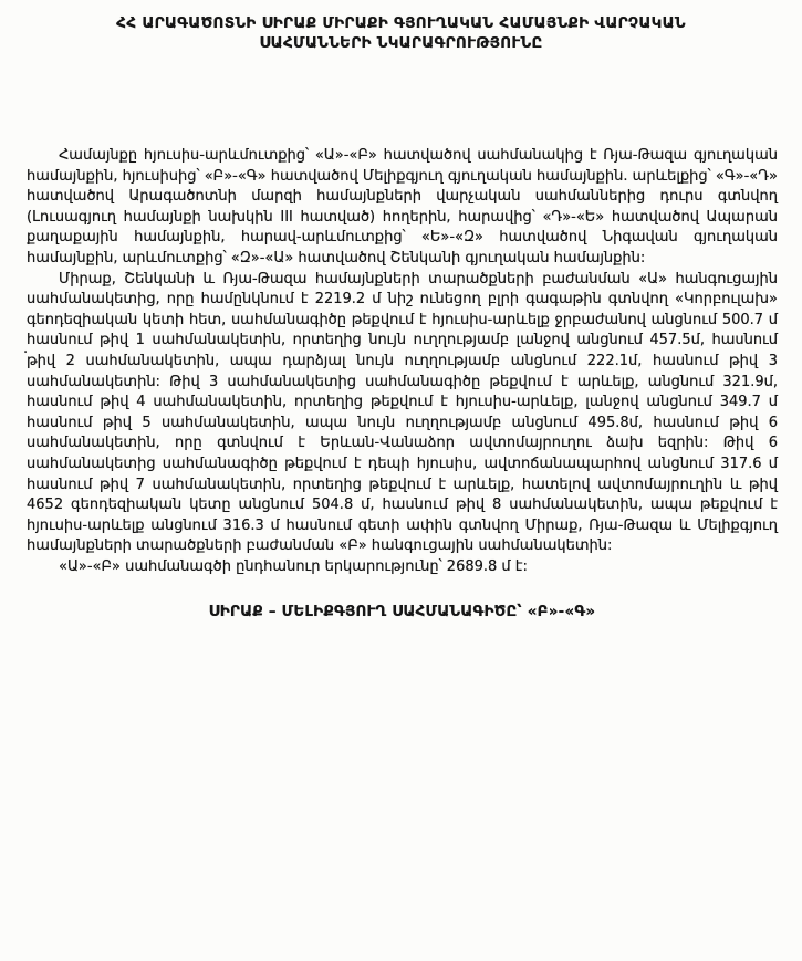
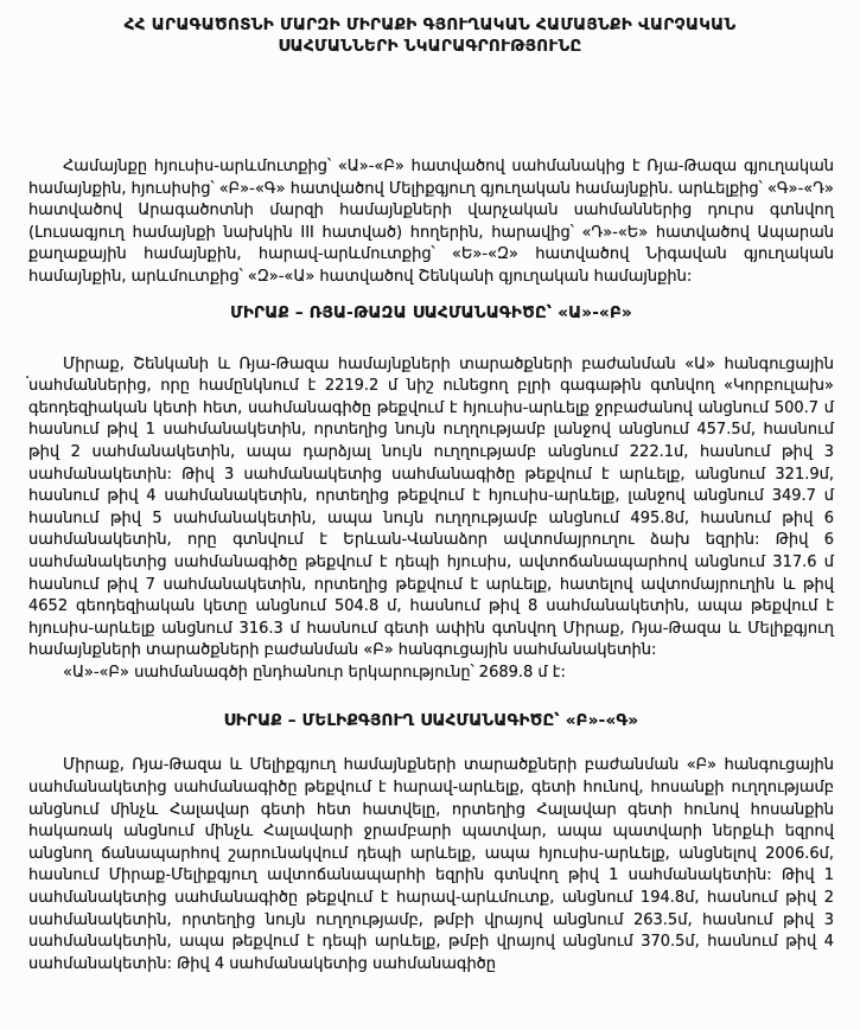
- ՀՀ ԱՐԱԳԱԾՈՏՆԻ ՍԻՐԱՔ ՄԻՐԱՔԻ ԳՅՈՒՂԱԿԱՆ ՀԱՄԱՅՆՔԻ ՎԱՐՉԱԿԱՆ
+ ՀՀ ԱՐԱԳԱԾՈՏՆԻ ՄԱՐԶԻ ՄԻՐԱՔԻ ԳՅՈՒՂԱԿԱՆ ՀԱՄԱՅՆՔԻ ՎԱՐՉԱԿԱՆ
  ՍԱՀՄԱՆՆԵՐԻ ՆԿԱՐԱԳՐՈՒԹՅՈՒՆԸ
  .
  Համայնքը հյուսիս-արևմուտքից՝ «Ա»-«Բ» հատվածով սահմանակից է Ռյա-Թազա գյուղական համայնքին, հյուսիսից՝ «Բ»-«Գ» հատվածով Մելիքգյուղ գյուղական համայնքին. արևելքից՝ «Գ»-«Դ» հատվածով Արագածոտնի մարզի համայնքների վարչական սահմաններից դուրս գտնվող (Լուսագյուղ համայնքի նախկին III հատված) հողերին, հարավից՝ «Դ»-«Ե» հատվածով Ապարան քաղաքային համայնքին, հարավ-արևմուտքից՝ «Ե»-«Զ» հատվածով Նիգավան գյուղական համայնքին, արևմուտքից՝ «Զ»-«Ա» հատվածով Շենկանի գյուղական համայնքին:
+ ՄԻՐԱՔ – ՌՅԱ-ԹԱԶԱ ՍԱՀՄԱՆԱԳԻԾԸ՝ «Ա»-«Բ»
- Միրաք, Շենկանի և Ռյա-Թազա համայնքների տարածքների բաժանման «Ա» հանգուցային սահմանակետից, որը համընկնում է 2219.2 մ նիշ ունեցող բլրի գագաթին գտնվող «Կորբուլախ» գեոդեզիական կետի հետ, սահմանագիծը թեքվում է հյուսիս-արևելք ջրբաժանով անցնում 500.7 մ հասնում թիվ 1 սահմանակետին, որտեղից նույն ուղղությամբ լանջով անցնում 457.5մ, հասնում թիվ 2 սահմանակետին, ապա դարձյալ նույն ուղղությամբ անցնում 222.1մ, հասնում թիվ 3 սահմանակետին: Թիվ 3 սահմանակետից սահմանագիծը թեքվում է արևելք, անցնում 321.9մ, հասնում թիվ 4 սահմանակետին, որտեղից թեքվում է հյուսիս-արևելք, լանջով անցնում 349.7 մ հասնում թիվ 5 սահմանակետին, ապա նույն ուղղությամբ անցնում 495.8մ, հասնում թիվ 6 սահմանակետին, որը գտնվում է Երևան-Վանաձոր ավտոմայրուղու ձախ եզրին: Թիվ 6 սահմանակետից սահմանագիծը թեքվում է դեպի հյուսիս, ավտոճանապարհով անցնում 317.6 մ հասնում թիվ 7 սահմանակետին, որտեղից թեքվում է արևելք, հատելով ավտոմայրուղին և թիվ 4652 գեոդեզիական կետը անցնում 504.8 մ, հասնում թիվ 8 սահմանակետին, ապա թեքվում է հյուսիս-արևելք անցնում 316.3 մ հասնում գետի ափին գտնվող Միրաք, Ռյա-Թազա և Մելիքգյուղ համայնքների տարածքների բաժանման «Բ» հանգուցային սահմանակետին:
+ Միրաք, Շենկանի և Ռյա-Թազա համայնքների տարածքների բաժանման «Ա» հանգուցային սահմաններից, որը համընկնում է 2219.2 մ նիշ ունեցող բլրի գագաթին գտնվող «Կորբուլախ» գեոդեզիական կետի հետ, սահմանագիծը թեքվում է հյուսիս-արևելք ջրբաժանով անցնում 500.7 մ հասնում թիվ 1 սահմանակետին, որտեղից նույն ուղղությամբ լանջով անցնում 457.5մ, հասնում թիվ 2 սահմանակետին, ապա դարձյալ նույն ուղղությամբ անցնում 222.1մ, հասնում թիվ 3 սահմանակետին: Թիվ 3 սահմանակետից սահմանագիծը թեքվում է արևելք, անցնում 321.9մ, հասնում թիվ 4 սահմանակետին, որտեղից թեքվում է հյուսիս-արևելք, լանջով անցնում 349.7 մ հասնում թիվ 5 սահմանակետին, ապա նույն ուղղությամբ անցնում 495.8մ, հասնում թիվ 6 սահմանակետին, որը գտնվում է Երևան-Վանաձոր ավտոմայրուղու ձախ եզրին: Թիվ 6 սահմանակետից սահմանագիծը թեքվում է դեպի հյուսիս, ավտոճանապարհով անցնում 317.6 մ հասնում թիվ 7 սահմանակետին, որտեղից թեքվում է արևելք, հատելով ավտոմայրուղին և թիվ 4652 գեոդեզիական կետը անցնում 504.8 մ, հասնում թիվ 8 սահմանակետին, ապա թեքվում է հյուսիս-արևելք անցնում 316.3 մ հասնում գետի ափին գտնվող Միրաք, Ռյա-Թազա և Մելիքգյուղ համայնքների տարածքների բաժանման «Բ» հանգուցային սահմանակետին:
  «Ա»-«Բ» սահմանագծի ընդհանուր երկարությունը՝ 2689.8 մ է:
  ՍԻՐԱՔ – ՄԵԼԻՔԳՅՈՒՂ ՍԱՀՄԱՆԱԳԻԾԸ՝ «Բ»-«Գ»
+ Միրաք, Ռյա-Թազա և Մելիքգյուղ համայնքների տարածքների բաժանման «Բ» հանգուցային սահմանակետից սահմանագիծը թեքվում է հարավ-արևելք, գետի հունով, հոսանքի ուղղությամբ անցնում մինչև Հալավար գետի հետ հատվելը, որտեղից Հալավար գետի հունով հոսանքին հակառակ անցնում մինչև Հալավարի ջրամբարի պատվար, ապա պատվարի ներքևի եզրով անցնող ճանապարհով շարունակվում դեպի արևելք, ապա հյուսիս-արևելք, անցնելով 2006.6մ, հասնում Միրաք-Մելիքգյուղ ավտոճանապարհի եզրին գտնվող թիվ 1 սահմանակետին: Թիվ 1 սահմանակետից սահմանագիծը թեքվում է հարավ-արևմուտք, անցնում 194.8մ, հասնում թիվ 2 սահմանակետին, որտեղից նույն ուղղությամբ, թմբի վրայով անցնում 263.5մ, հասնում թիվ 3 սահմանակետին, ապա թեքվում է դեպի արևելք, թմբի վրայով անցնում 370.5մ, հասնում թիվ 4 սահմանակետին: Թիվ 4 սահմանակետից սահմանագիծը
